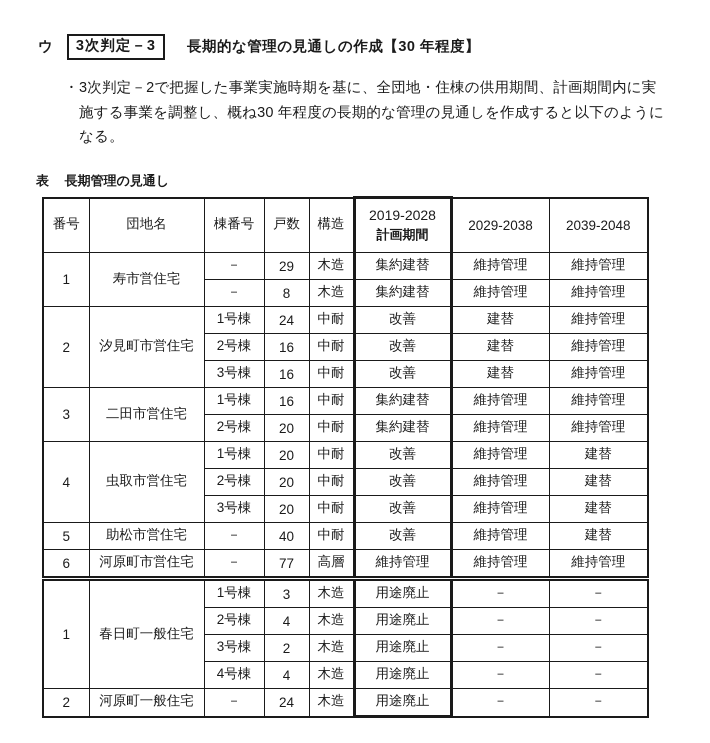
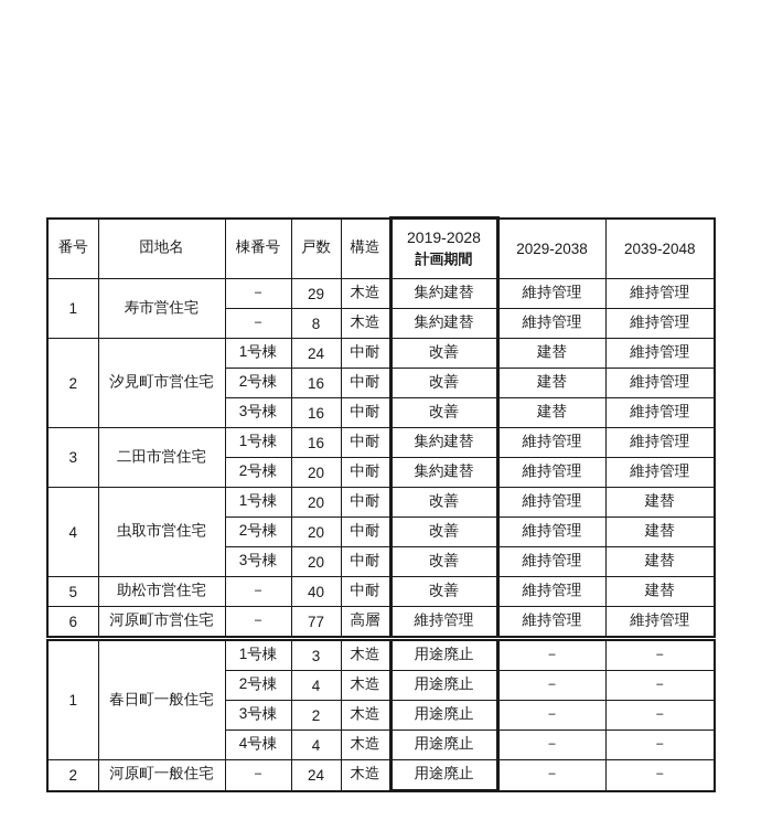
- ウ
- 3次判定－3
- 長期的な管理の見通しの作成【30 年程度】
- ・3次判定－2で把握した事業実施時期を基に、全団地・住棟の供用期間、計画期間内に実
- 施する事業を調整し、概ね30 年程度の長期的な管理の見通しを作成すると以下のように
- なる。
- 表 長期管理の見通し
  番号	団地名	棟番号	戸数	構造	2019-2028 計画期間	2029-2038	2039-2048
  1	寿市営住宅	－	29	木造	集約建替	維持管理	維持管理
  －	8	木造	集約建替	維持管理	維持管理
  2	汐見町市営住宅	1号棟	24	中耐	改善	建替	維持管理
  2号棟	16	中耐	改善	建替	維持管理
  3号棟	16	中耐	改善	建替	維持管理
  3	二田市営住宅	1号棟	16	中耐	集約建替	維持管理	維持管理
  2号棟	20	中耐	集約建替	維持管理	維持管理
  4	虫取市営住宅	1号棟	20	中耐	改善	維持管理	建替
  2号棟	20	中耐	改善	維持管理	建替
  3号棟	20	中耐	改善	維持管理	建替
  5	助松市営住宅	－	40	中耐	改善	維持管理	建替
  6	河原町市営住宅	－	77	高層	維持管理	維持管理	維持管理
  1	春日町一般住宅	1号棟	3	木造	用途廃止	－	－
  2号棟	4	木造	用途廃止	－	－
  3号棟	2	木造	用途廃止	－	－
  4号棟	4	木造	用途廃止	－	－
  2	河原町一般住宅	－	24	木造	用途廃止	－	－
